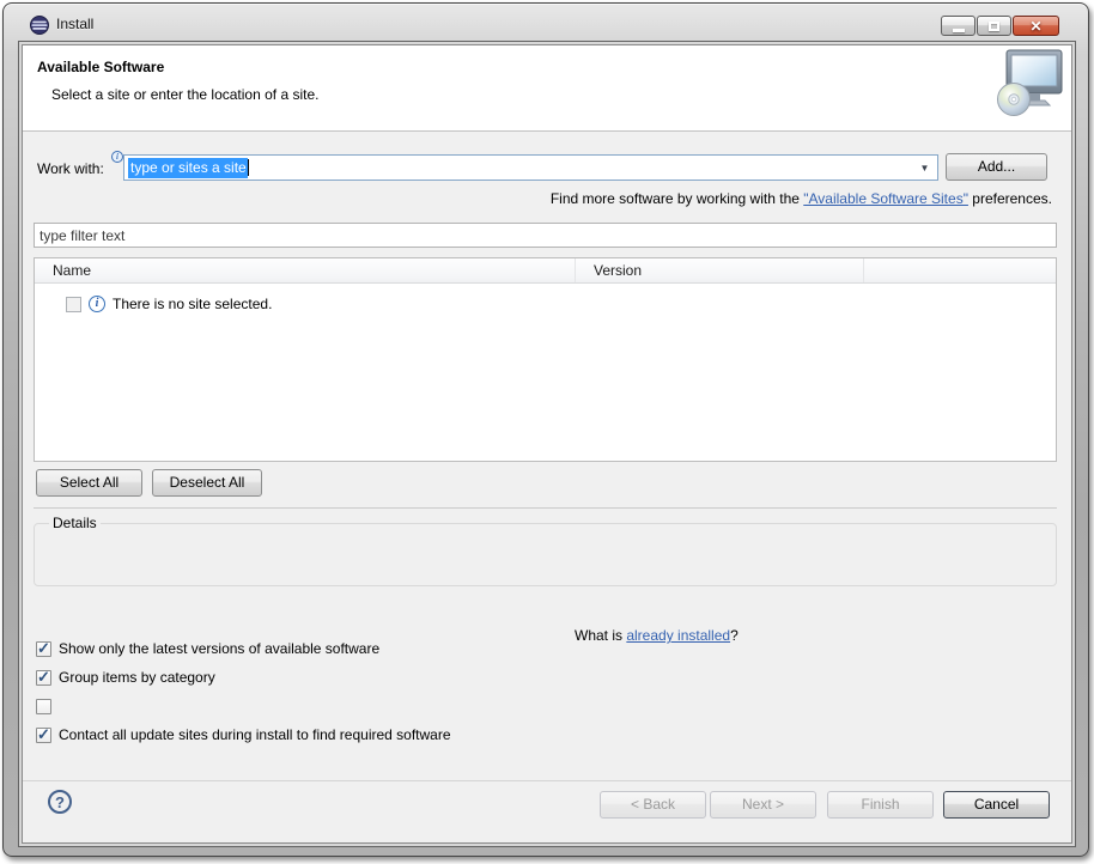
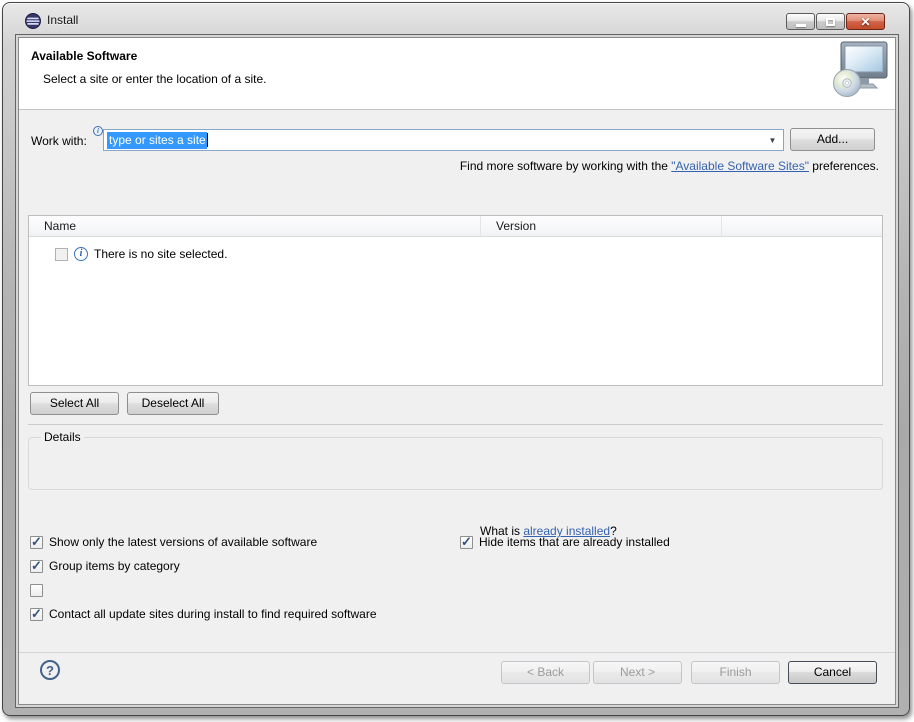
  Install
  ✕
  Available Software
  Select a site or enter the location of a site.
  Work with:
  i
  type or sites a site
  ▼
  Add...
  Find more software by working with the "Available Software Sites" preferences.
- type filter text
  Name
  Version
  i
  There is no site selected.
  Select All
  Deselect All
  Details
  Show only the latest versions of available software
  Group items by category
  Contact all update sites during install to find required software
+ Hide items that are already installed
  What is already installed?
  ?
  < Back
  Next >
  Finish
  Cancel
